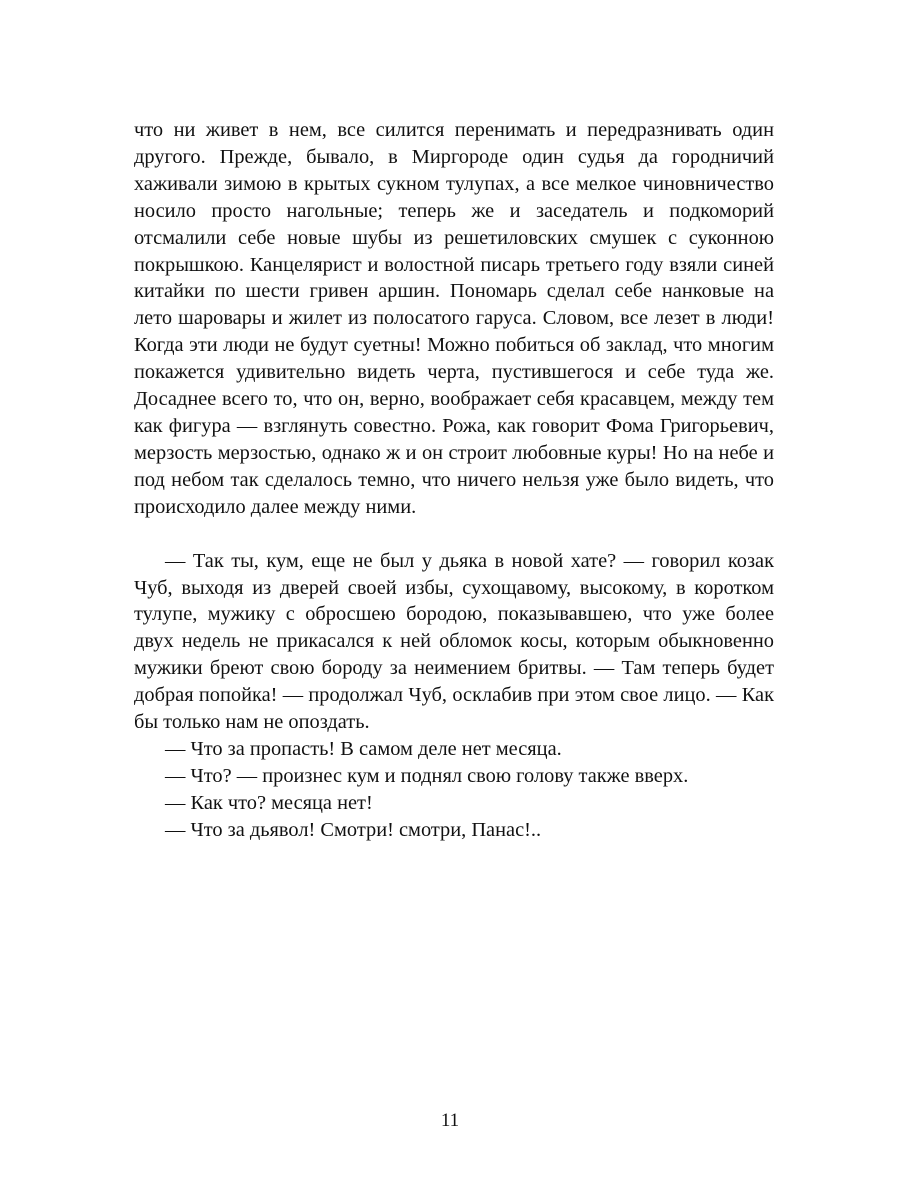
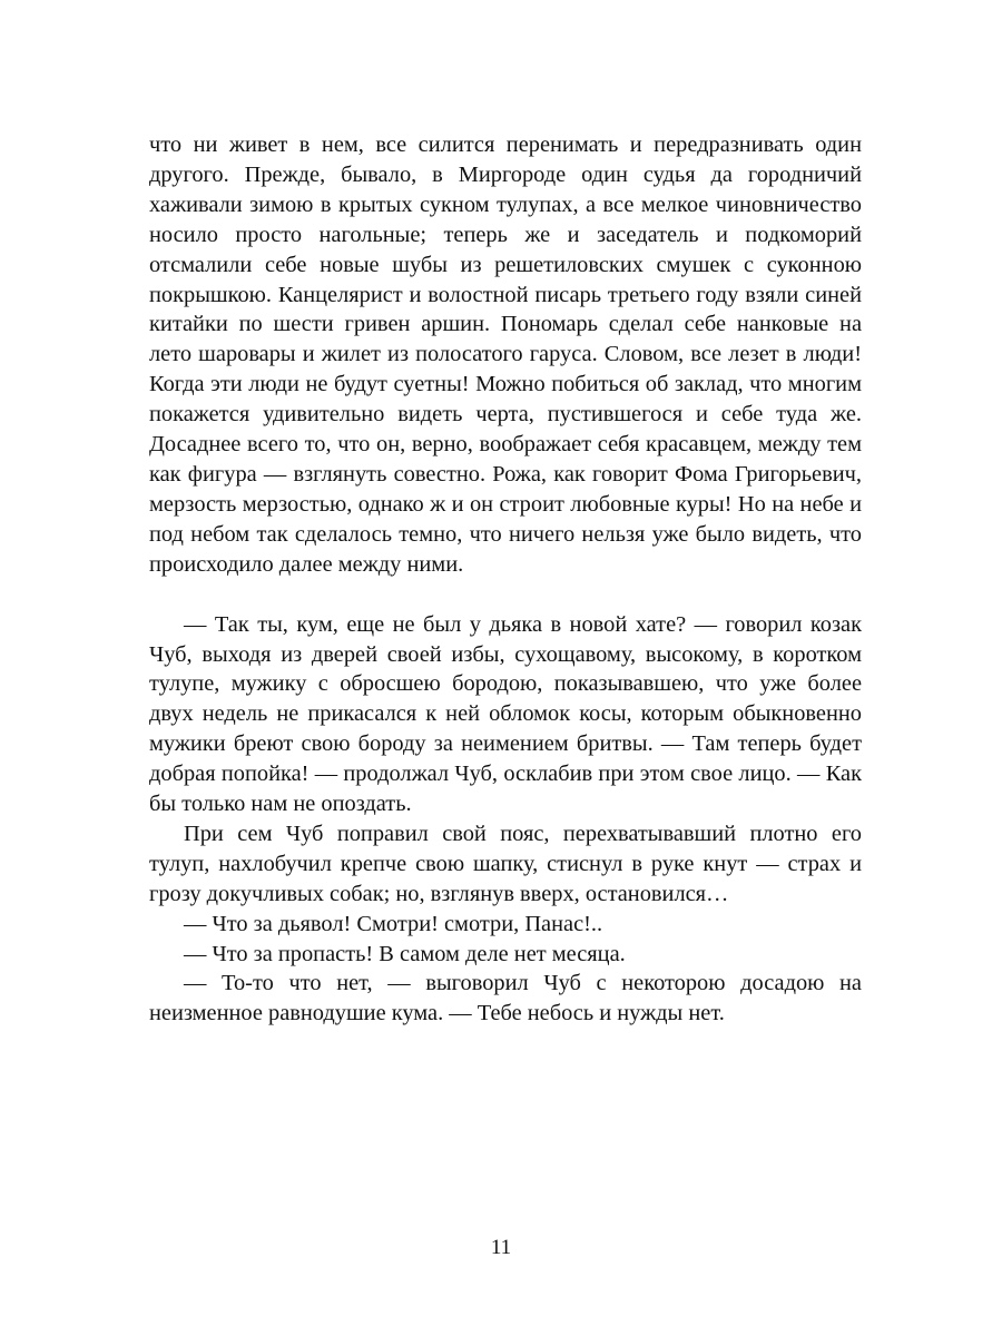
  что ни живет в нем, все силится перенимать и передразнивать один другого. Прежде, бывало, в Миргороде один судья да городничий хаживали зимою в крытых сукном тулупах, а все мелкое чиновничество носило просто нагольные; теперь же и заседатель и подкоморий отсмалили себе новые шубы из решетиловских смушек с суконною покрышкою. Канцелярист и волостной писарь третьего году взяли синей китайки по шести гривен аршин. Пономарь сделал себе нанковые на лето шаровары и жилет из полосатого гаруса. Словом, все лезет в люди! Когда эти люди не будут суетны! Можно побиться об заклад, что многим покажется удивительно видеть черта, пустившегося и себе туда же. Досаднее всего то, что он, верно, воображает себя красавцем, между тем как фигура — взглянуть совестно. Рожа, как говорит Фома Григорьевич, мерзость мерзостью, однако ж и он строит любовные куры! Но на небе и под небом так сделалось темно, что ничего нельзя уже было видеть, что происходило далее между ними.
  — Так ты, кум, еще не был у дьяка в новой хате? — говорил козак Чуб, выходя из дверей своей избы, сухощавому, высокому, в коротком тулупе, мужику с обросшею бородою, показывавшею, что уже более двух недель не прикасался к ней обломок косы, которым обыкновенно мужики бреют свою бороду за неимением бритвы. — Там теперь будет добрая попойка! — продолжал Чуб, осклабив при этом свое лицо. — Как бы только нам не опоздать.
+ При сем Чуб поправил свой пояс, перехватывавший плотно его тулуп, нахлобучил крепче свою шапку, стиснул в руке кнут — страх и грозу докучливых собак; но, взглянув вверх, остановился…
- — Что за пропасть! В самом деле нет месяца.
+ — Что за дьявол! Смотри! смотри, Панас!..
- — Что? — произнес кум и поднял свою голову также вверх.
- — Как что? месяца нет!
- — Что за дьявол! Смотри! смотри, Панас!..
+ — Что за пропасть! В самом деле нет месяца.
+ — То-то что нет, — выговорил Чуб с некоторою досадою на неизменное равнодушие кума. — Тебе небось и нужды нет.
  11
